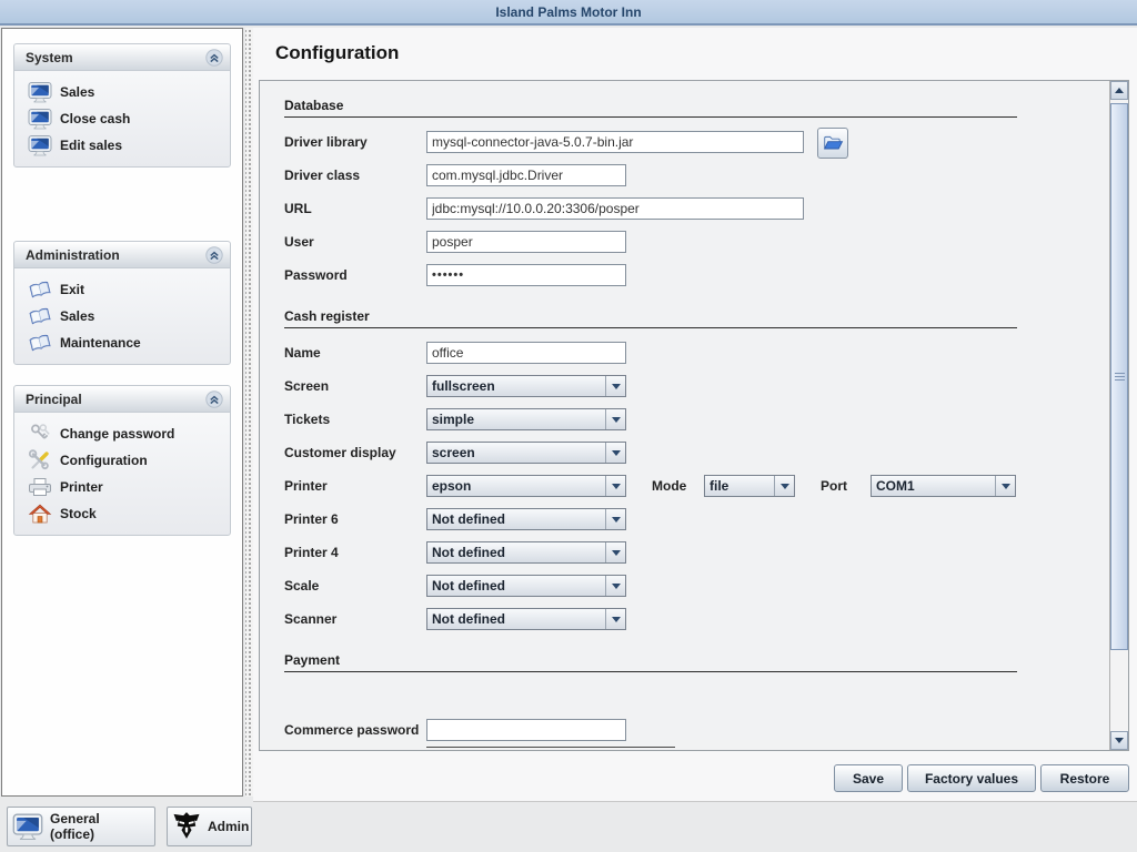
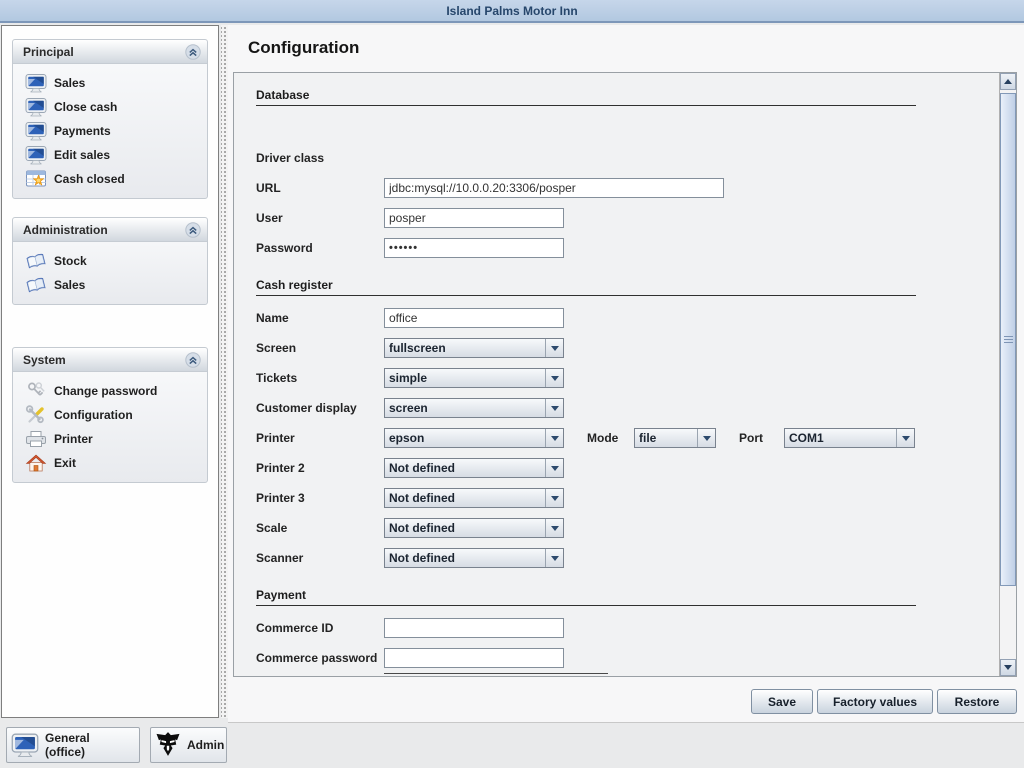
  Island Palms Motor Inn
- System
+ Principal
  Sales
  Close cash
+ Payments
  Edit sales
+ Cash closed
  Administration
- Exit
+ Stock
  Sales
- Maintenance
- Principal
+ System
  Change password
  Configuration
  Printer
- Stock
+ Exit
  Configuration
  Database
- Driver library
- mysql-connector-java-5.0.7-bin.jar
  Driver class
- com.mysql.jdbc.Driver
  URL
  jdbc:mysql://10.0.0.20:3306/posper
  User
  posper
  Password
  ••••••
  Cash register
  Name
  office
  Screen
  fullscreen
  Tickets
  simple
  Customer display
  screen
  Printer
  epson
  Mode
  file
  Port
  COM1
- Printer 6
+ Printer 2
  Not defined
- Printer 4
+ Printer 3
  Not defined
  Scale
  Not defined
  Scanner
  Not defined
  Payment
+ Commerce ID
  Commerce password
  Save
  Factory values
  Restore
  General (office)
  Admin
